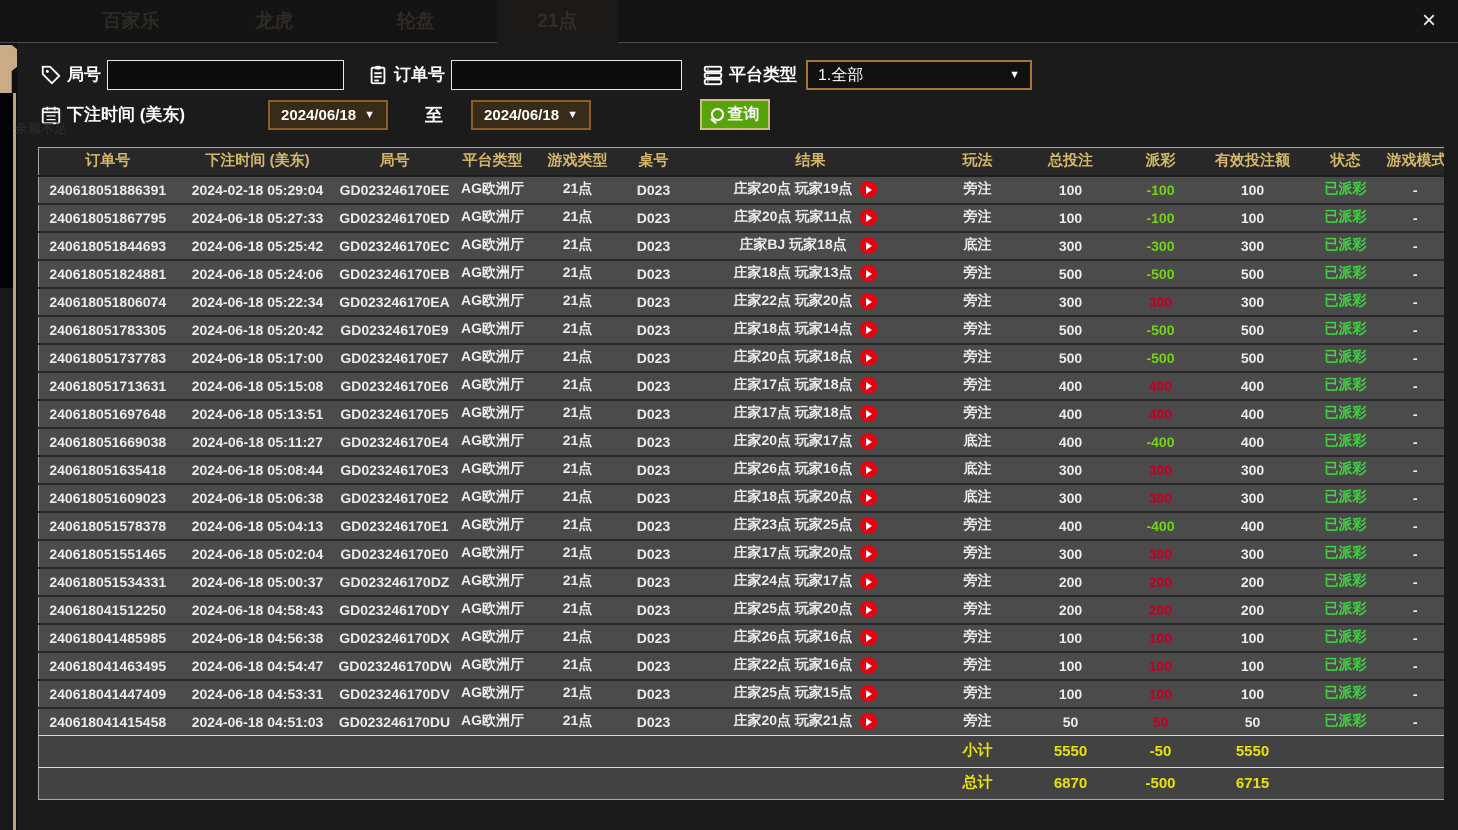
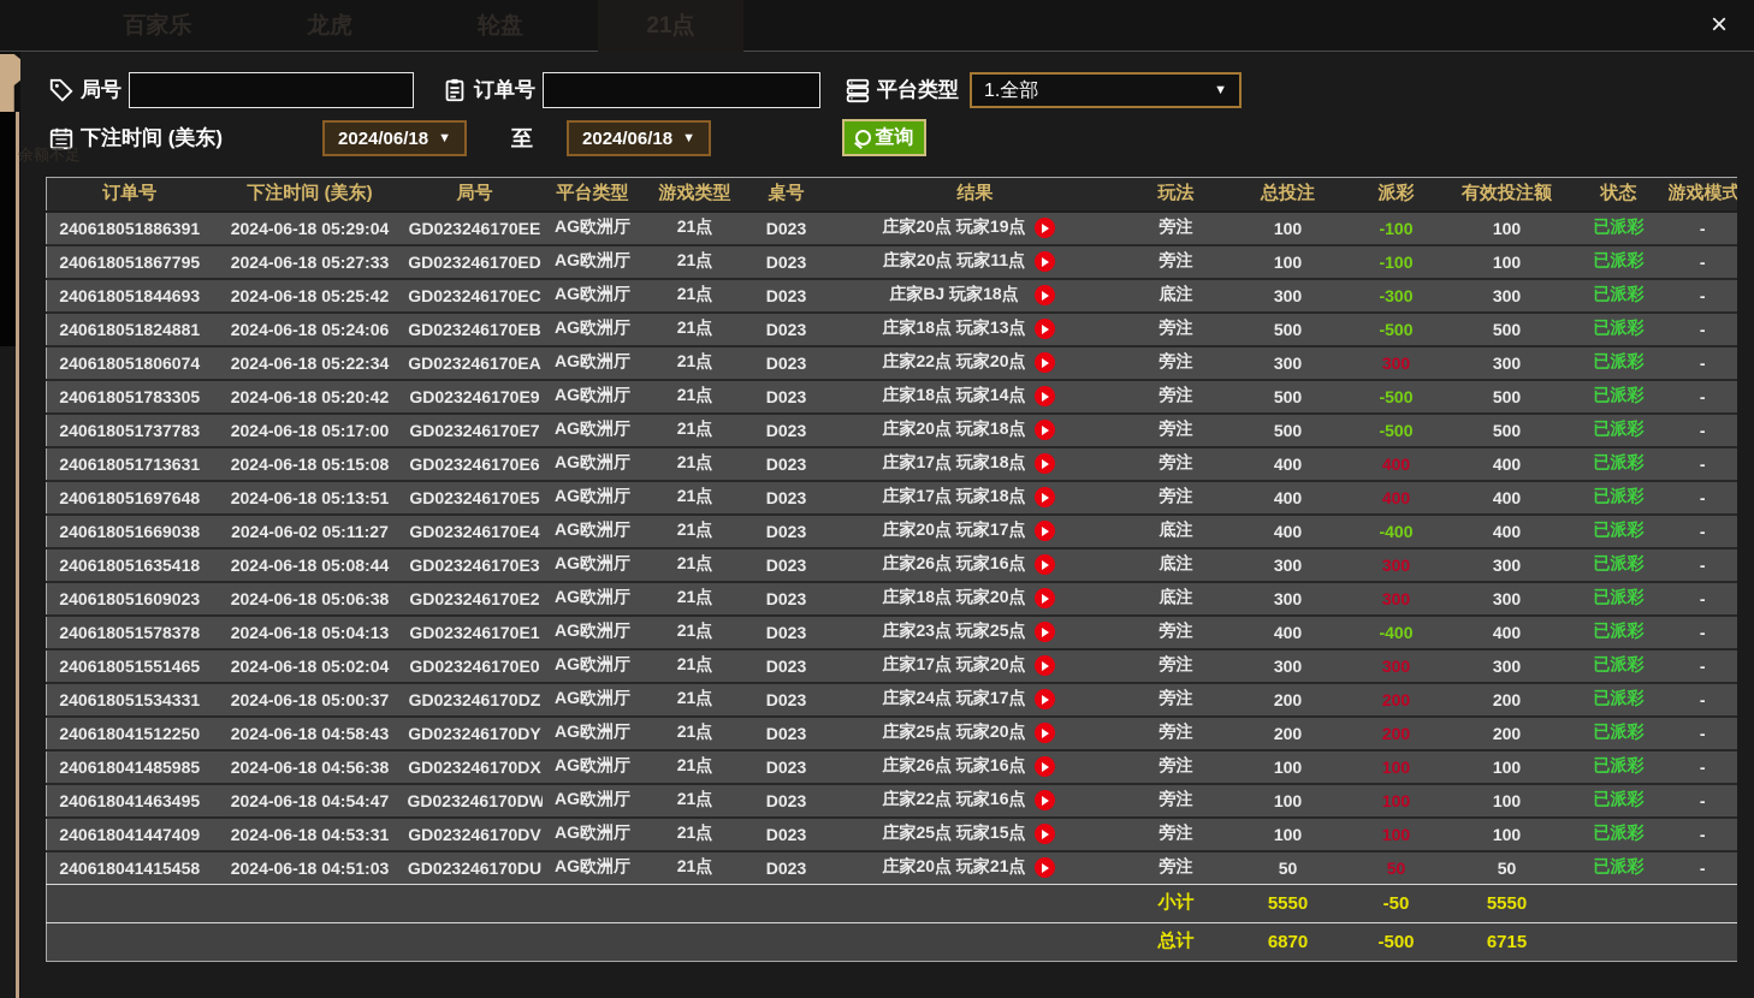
  百家乐
  龙虎
  轮盘
  ×
  余额不足
  局号
  订单号
  平台类型
  1.全部
  ▼
  下注时间 (美东)
  2024/06/18
  ▼
  至
  2024/06/18
  ▼
  查询
  订单号	下注时间 (美东)	局号	平台类型	游戏类型	桌号	结果	玩法	总投注	派彩	有效投注额	状态	游戏模式
- 240618051886391	2024-02-18 05:29:04	GD023246170EE	AG欧洲厅	21点	D023	庄家20点 玩家19点	旁注	100	-100	100	已派彩	-
+ 240618051886391	2024-06-18 05:29:04	GD023246170EE	AG欧洲厅	21点	D023	庄家20点 玩家19点	旁注	100	-100	100	已派彩	-
  240618051867795	2024-06-18 05:27:33	GD023246170ED	AG欧洲厅	21点	D023	庄家20点 玩家11点	旁注	100	-100	100	已派彩	-
  240618051844693	2024-06-18 05:25:42	GD023246170EC	AG欧洲厅	21点	D023	庄家BJ 玩家18点	底注	300	-300	300	已派彩	-
  240618051824881	2024-06-18 05:24:06	GD023246170EB	AG欧洲厅	21点	D023	庄家18点 玩家13点	旁注	500	-500	500	已派彩	-
  240618051806074	2024-06-18 05:22:34	GD023246170EA	AG欧洲厅	21点	D023	庄家22点 玩家20点	旁注	300	300	300	已派彩	-
  240618051783305	2024-06-18 05:20:42	GD023246170E9	AG欧洲厅	21点	D023	庄家18点 玩家14点	旁注	500	-500	500	已派彩	-
  240618051737783	2024-06-18 05:17:00	GD023246170E7	AG欧洲厅	21点	D023	庄家20点 玩家18点	旁注	500	-500	500	已派彩	-
  240618051713631	2024-06-18 05:15:08	GD023246170E6	AG欧洲厅	21点	D023	庄家17点 玩家18点	旁注	400	400	400	已派彩	-
  240618051697648	2024-06-18 05:13:51	GD023246170E5	AG欧洲厅	21点	D023	庄家17点 玩家18点	旁注	400	400	400	已派彩	-
- 240618051669038	2024-06-18 05:11:27	GD023246170E4	AG欧洲厅	21点	D023	庄家20点 玩家17点	底注	400	-400	400	已派彩	-
+ 240618051669038	2024-06-02 05:11:27	GD023246170E4	AG欧洲厅	21点	D023	庄家20点 玩家17点	底注	400	-400	400	已派彩	-
  240618051635418	2024-06-18 05:08:44	GD023246170E3	AG欧洲厅	21点	D023	庄家26点 玩家16点	底注	300	300	300	已派彩	-
  240618051609023	2024-06-18 05:06:38	GD023246170E2	AG欧洲厅	21点	D023	庄家18点 玩家20点	底注	300	300	300	已派彩	-
  240618051578378	2024-06-18 05:04:13	GD023246170E1	AG欧洲厅	21点	D023	庄家23点 玩家25点	旁注	400	-400	400	已派彩	-
  240618051551465	2024-06-18 05:02:04	GD023246170E0	AG欧洲厅	21点	D023	庄家17点 玩家20点	旁注	300	300	300	已派彩	-
  240618051534331	2024-06-18 05:00:37	GD023246170DZ	AG欧洲厅	21点	D023	庄家24点 玩家17点	旁注	200	200	200	已派彩	-
  240618041512250	2024-06-18 04:58:43	GD023246170DY	AG欧洲厅	21点	D023	庄家25点 玩家20点	旁注	200	200	200	已派彩	-
  240618041485985	2024-06-18 04:56:38	GD023246170DX	AG欧洲厅	21点	D023	庄家26点 玩家16点	旁注	100	100	100	已派彩	-
  240618041463495	2024-06-18 04:54:47	GD023246170DW	AG欧洲厅	21点	D023	庄家22点 玩家16点	旁注	100	100	100	已派彩	-
  240618041447409	2024-06-18 04:53:31	GD023246170DV	AG欧洲厅	21点	D023	庄家25点 玩家15点	旁注	100	100	100	已派彩	-
  240618041415458	2024-06-18 04:51:03	GD023246170DU	AG欧洲厅	21点	D023	庄家20点 玩家21点	旁注	50	50	50	已派彩	-
  	小计	5550	-50	5550
  	总计	6870	-500	6715
